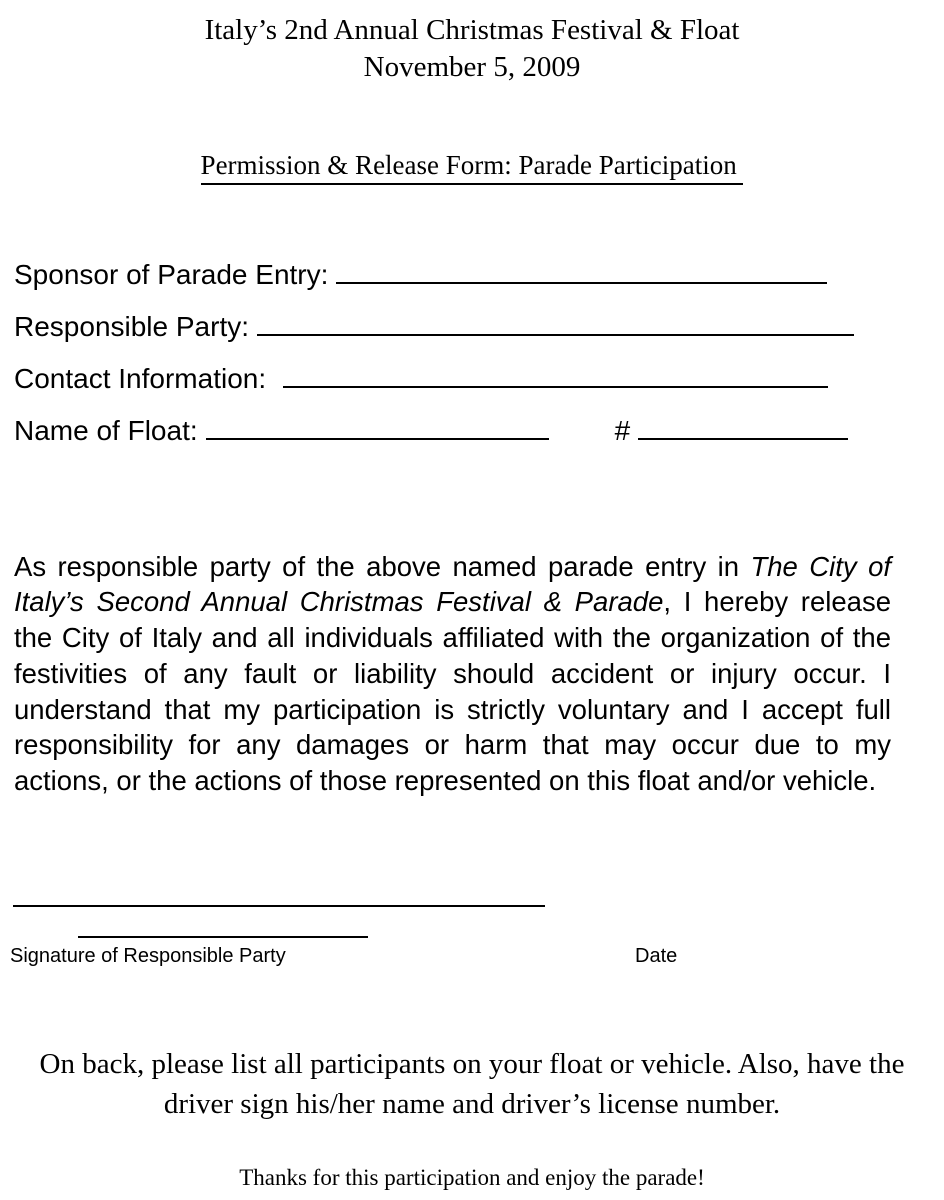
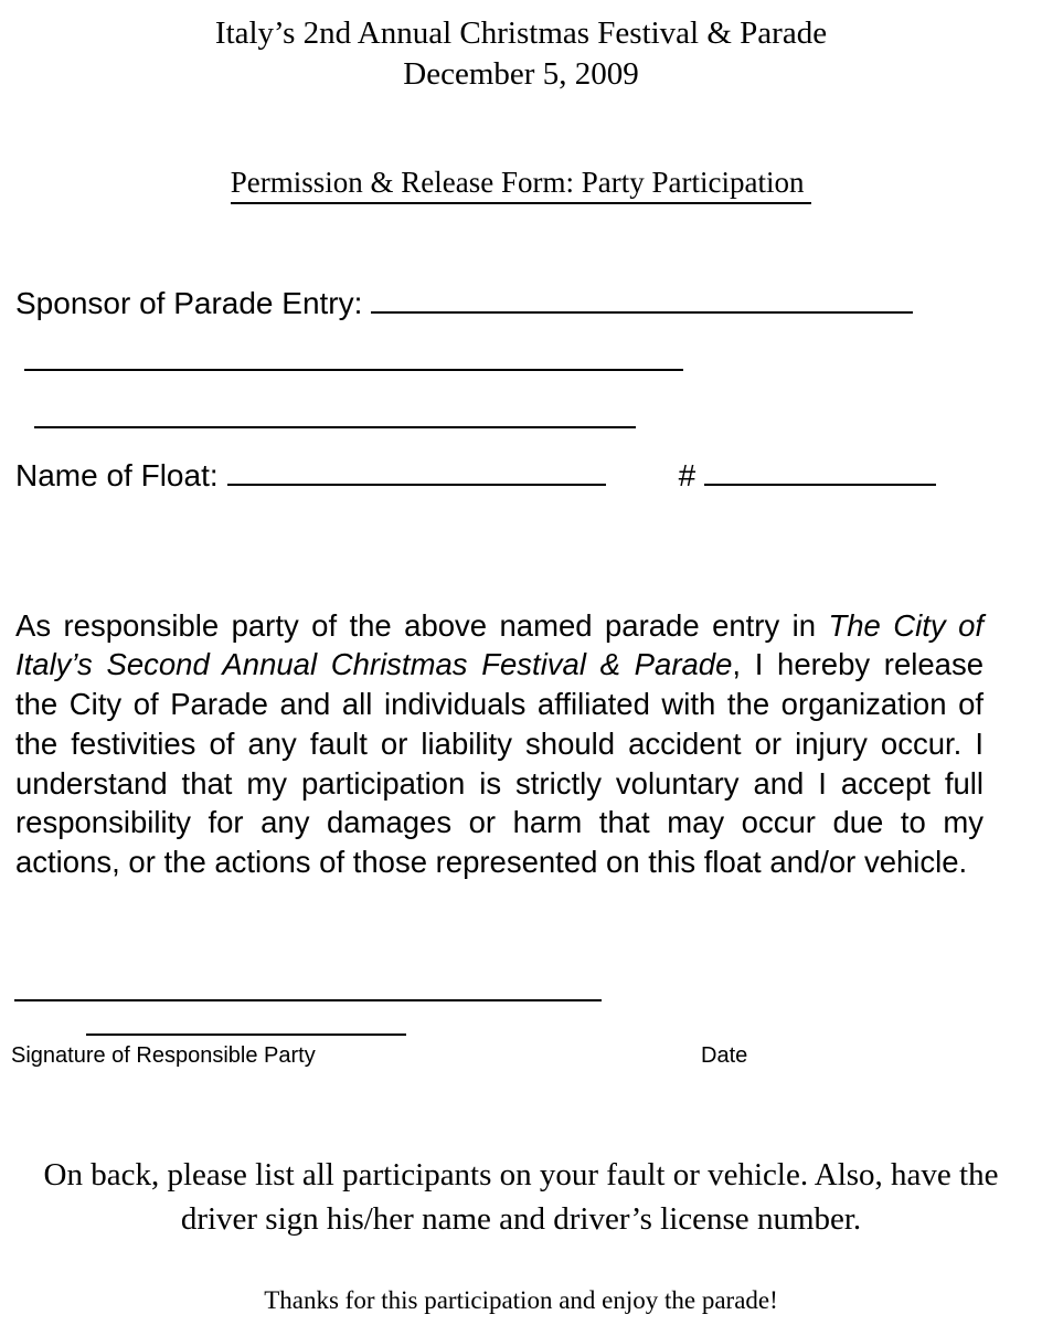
- Italy’s 2nd Annual Christmas Festival & Float
+ Italy’s 2nd Annual Christmas Festival & Parade
- November 5, 2009
+ December 5, 2009
- Permission & Release Form: Parade Participation
+ Permission & Release Form: Party Participation
  Sponsor of Parade Entry:
- Responsible Party:
- Contact Information:
  Name of Float: #
- As responsible party of the above named parade entry in The City of Italy’s Second Annual Christmas Festival & Parade, I hereby release the City of Italy and all individuals affiliated with the organization of the festivities of any fault or liability should accident or injury occur. I understand that my participation is strictly voluntary and I accept full responsibility for any damages or harm that may occur due to my actions, or the actions of those represented on this float and/or vehicle.
+ As responsible party of the above named parade entry in The City of Italy’s Second Annual Christmas Festival & Parade, I hereby release the City of Parade and all individuals affiliated with the organization of the festivities of any fault or liability should accident or injury occur. I understand that my participation is strictly voluntary and I accept full responsibility for any damages or harm that may occur due to my actions, or the actions of those represented on this float and/or vehicle.
  Signature of Responsible Party
  Date
- On back, please list all participants on your float or vehicle. Also, have the driver sign his/her name and driver’s license number.
+ On back, please list all participants on your fault or vehicle. Also, have the driver sign his/her name and driver’s license number.
  Thanks for this participation and enjoy the parade!
